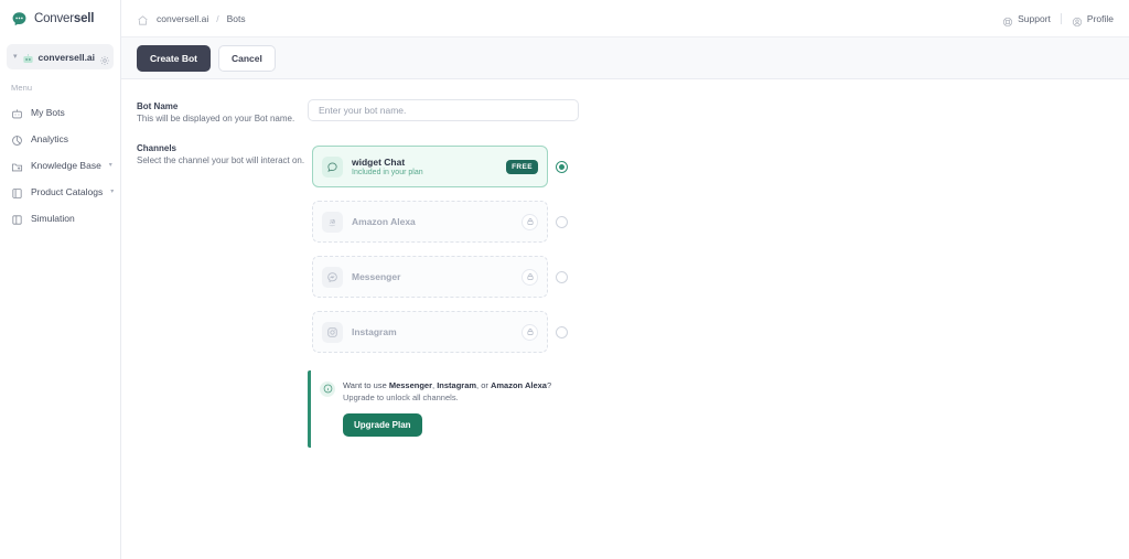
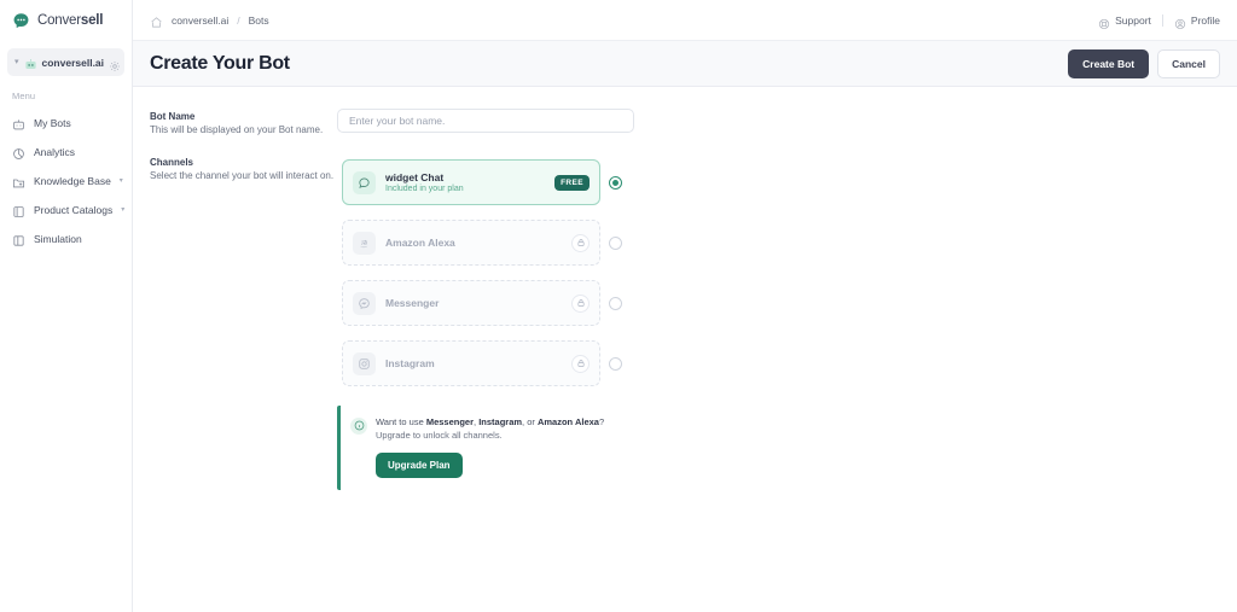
  Conversell
  conversell.ai
  Menu
  My Bots
  Analytics
  Knowledge Base
  Product Catalogs
  Simulation
  conversell.ai
  /
  Bots
  Support
  Profile
+ Create Your Bot
  Create Bot
  Cancel
  Bot Name
  This will be displayed on your Bot name.
  Enter your bot name.
  Channels
  Select the channel your bot will interact on.
  widget Chat
  Amazon Alexa
  Messenger
  Instagram
  Want to use Messenger, Instagram, or Amazon Alexa?
  Upgrade to unlock all channels.
  Upgrade Plan
